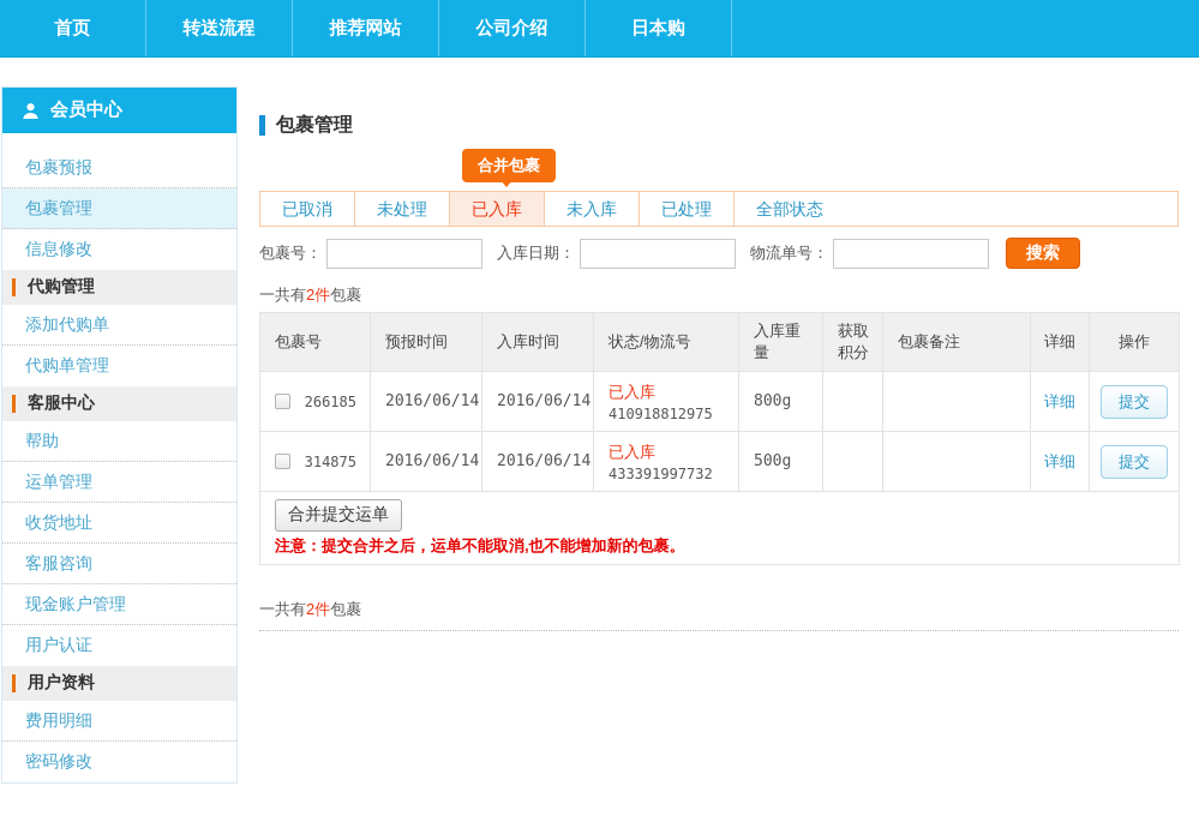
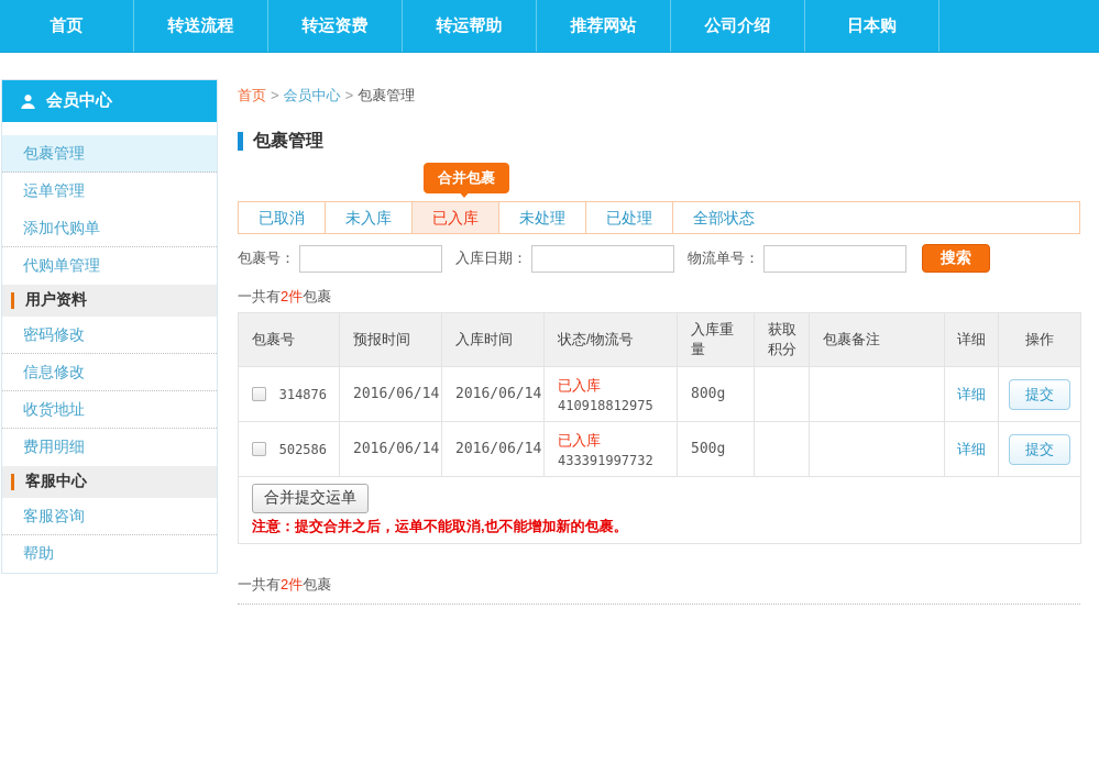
  首页
  转送流程
+ 转运资费
+ 转运帮助
  推荐网站
  公司介绍
  日本购
  会员中心
- 包裹预报
  包裹管理
- 信息修改
+ 运单管理
- 代购管理
  添加代购单
  代购单管理
- 客服中心
+ 用户资料
- 帮助
+ 密码修改
- 运单管理
+ 信息修改
  收货地址
- 客服咨询
+ 费用明细
- 现金账户管理
- 用户认证
- 用户资料
+ 客服中心
- 费用明细
+ 客服咨询
- 密码修改
+ 帮助
+ 首页 > 会员中心 > 包裹管理
  包裹管理
  合并包裹
  已取消
- 未处理
+ 未入库
  已入库
- 未入库
+ 未处理
  已处理
  全部状态
  包裹号：
  入库日期：
  物流单号：
  搜索
  一共有2件包裹
  包裹号	预报时间	入库时间	状态/物流号	入库重量	获取积分	包裹备注	详细	操作
- 266185	2016/06/14	2016/06/14	已入库 410918812975	800g			详细	提交
+ 314876	2016/06/14	2016/06/14	已入库 410918812975	800g			详细	提交
- 314875	2016/06/14	2016/06/14	已入库 433391997732	500g			详细	提交
+ 502586	2016/06/14	2016/06/14	已入库 433391997732	500g			详细	提交
  合并提交运单 注意：提交合并之后，运单不能取消,也不能增加新的包裹。
  一共有2件包裹
